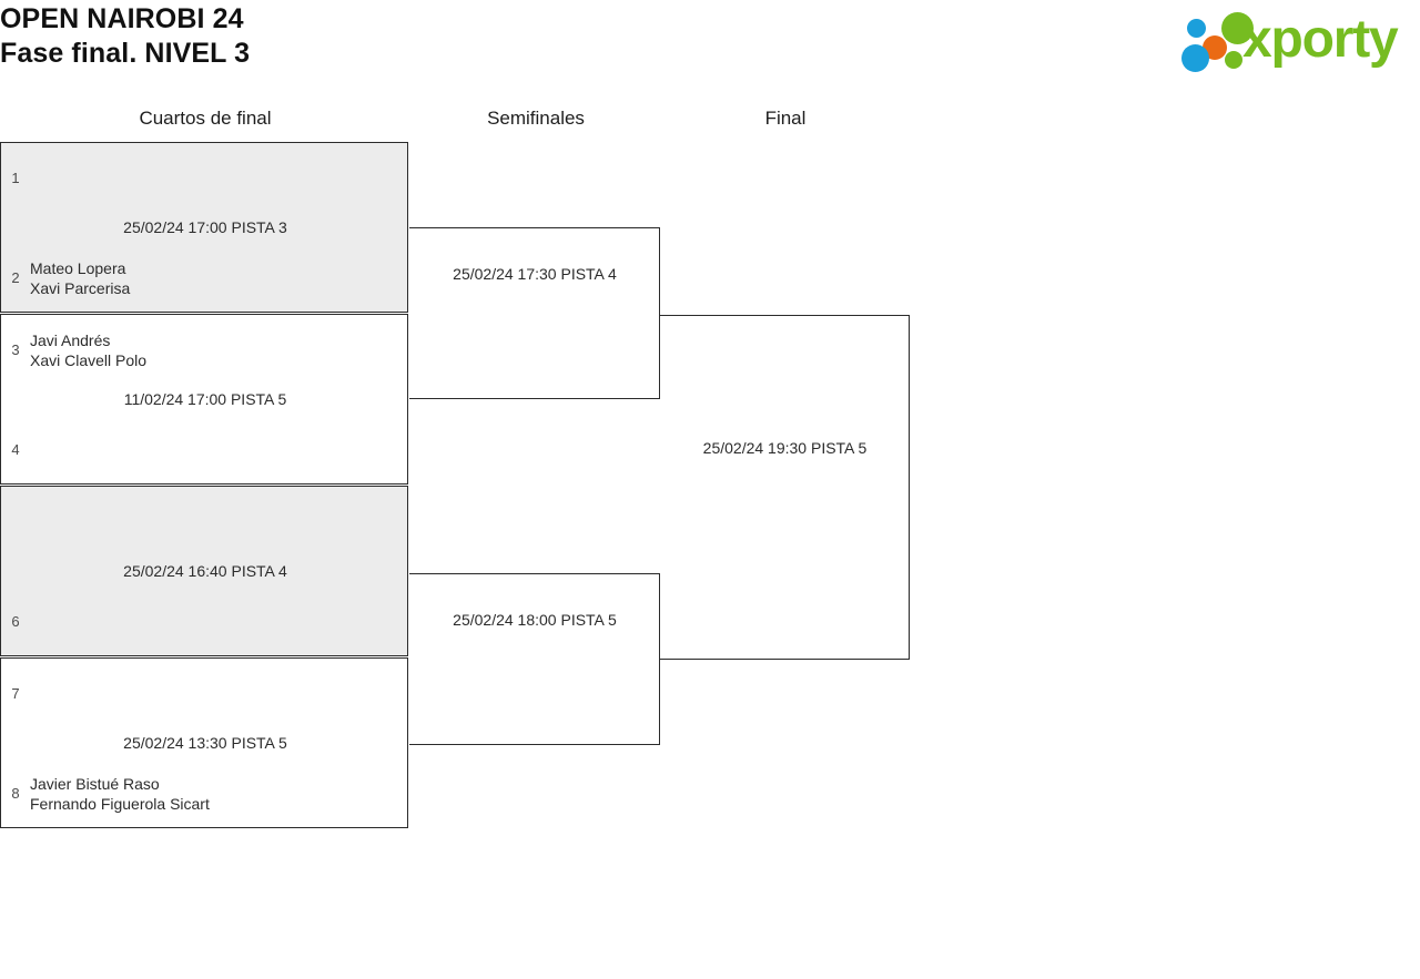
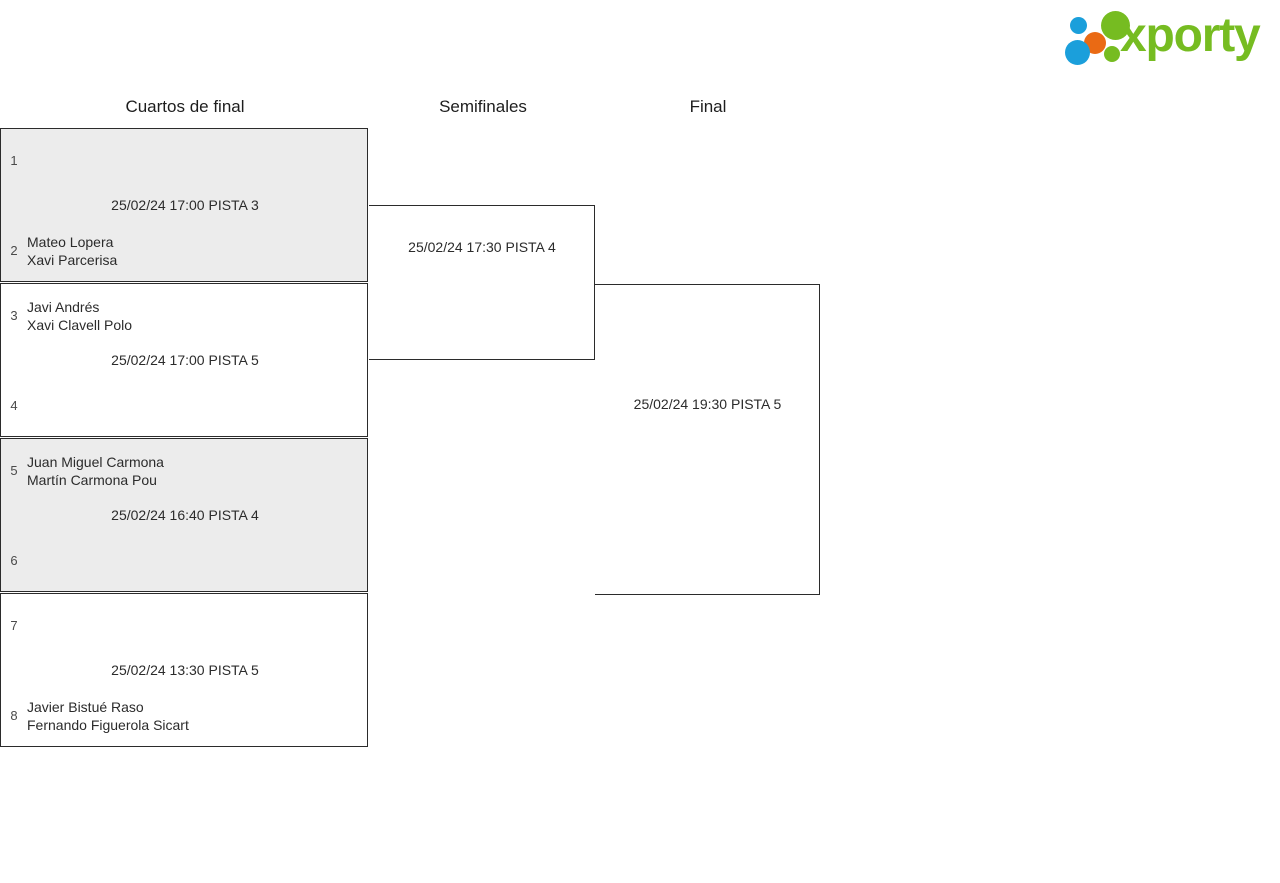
- OPEN NAIROBI 24
- Fase final. NIVEL 3
  xporty
  Cuartos de final
  Semifinales
  Final
  1
  25/02/24 17:00 PISTA 3
  2
  Mateo Lopera
  Xavi Parcerisa
  3
  Javi Andrés
  Xavi Clavell Polo
- 11/02/24 17:00 PISTA 5
+ 25/02/24 17:00 PISTA 5
  4
+ 5
+ Juan Miguel Carmona
+ Martín Carmona Pou
  25/02/24 16:40 PISTA 4
  6
  7
  25/02/24 13:30 PISTA 5
  8
  Javier Bistué Raso
  Fernando Figuerola Sicart
  25/02/24 17:30 PISTA 4
- 25/02/24 18:00 PISTA 5
  25/02/24 19:30 PISTA 5
